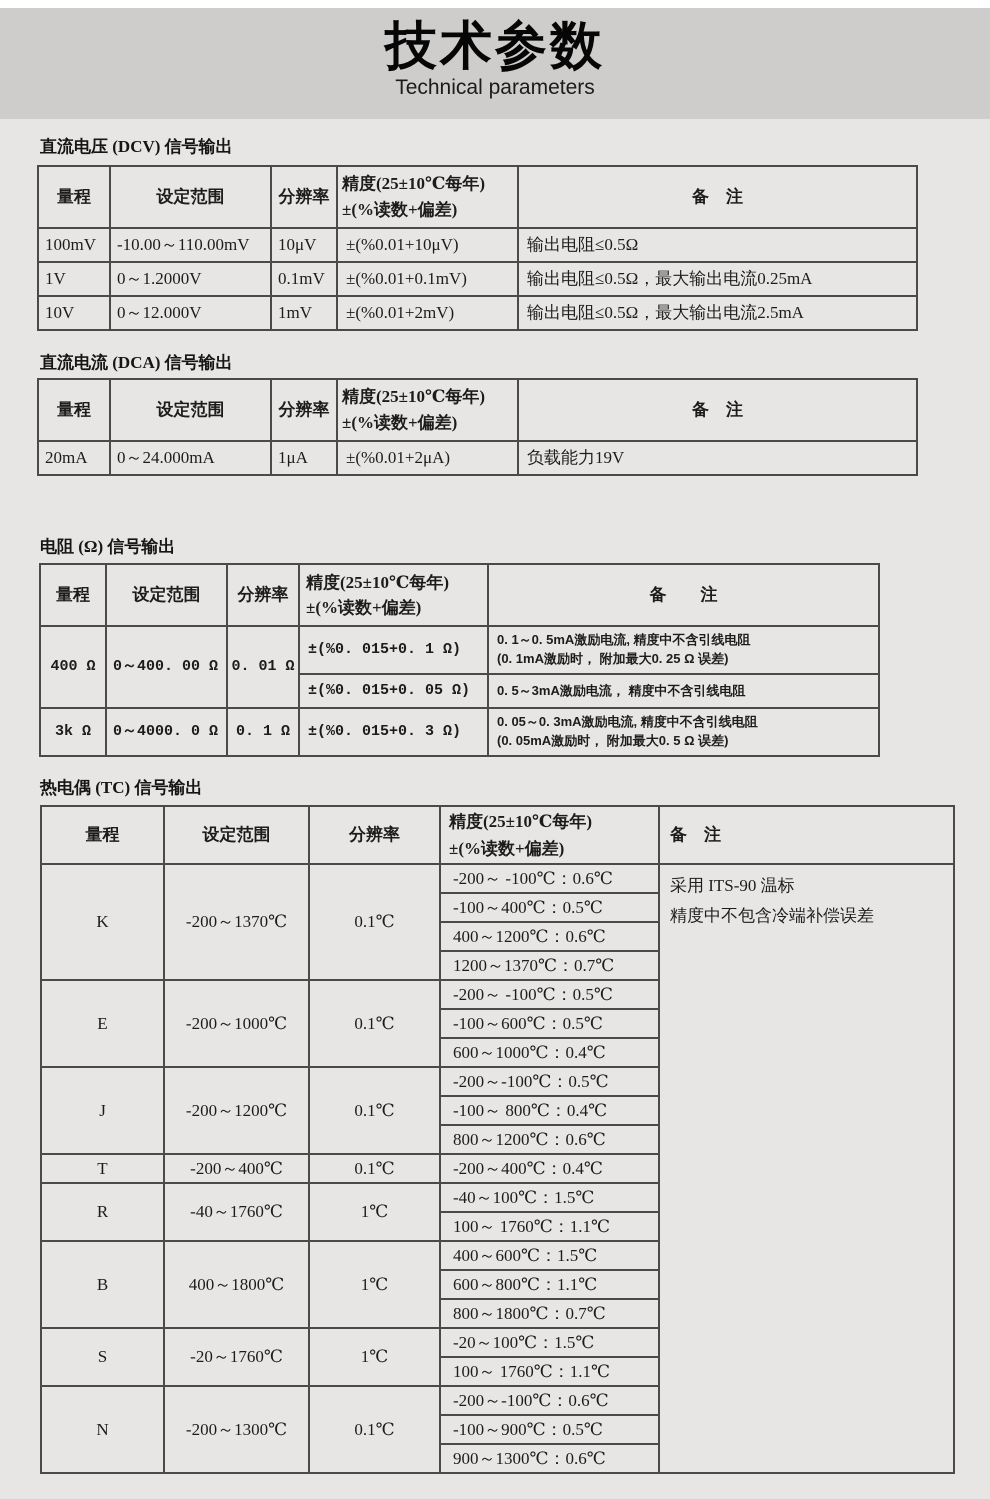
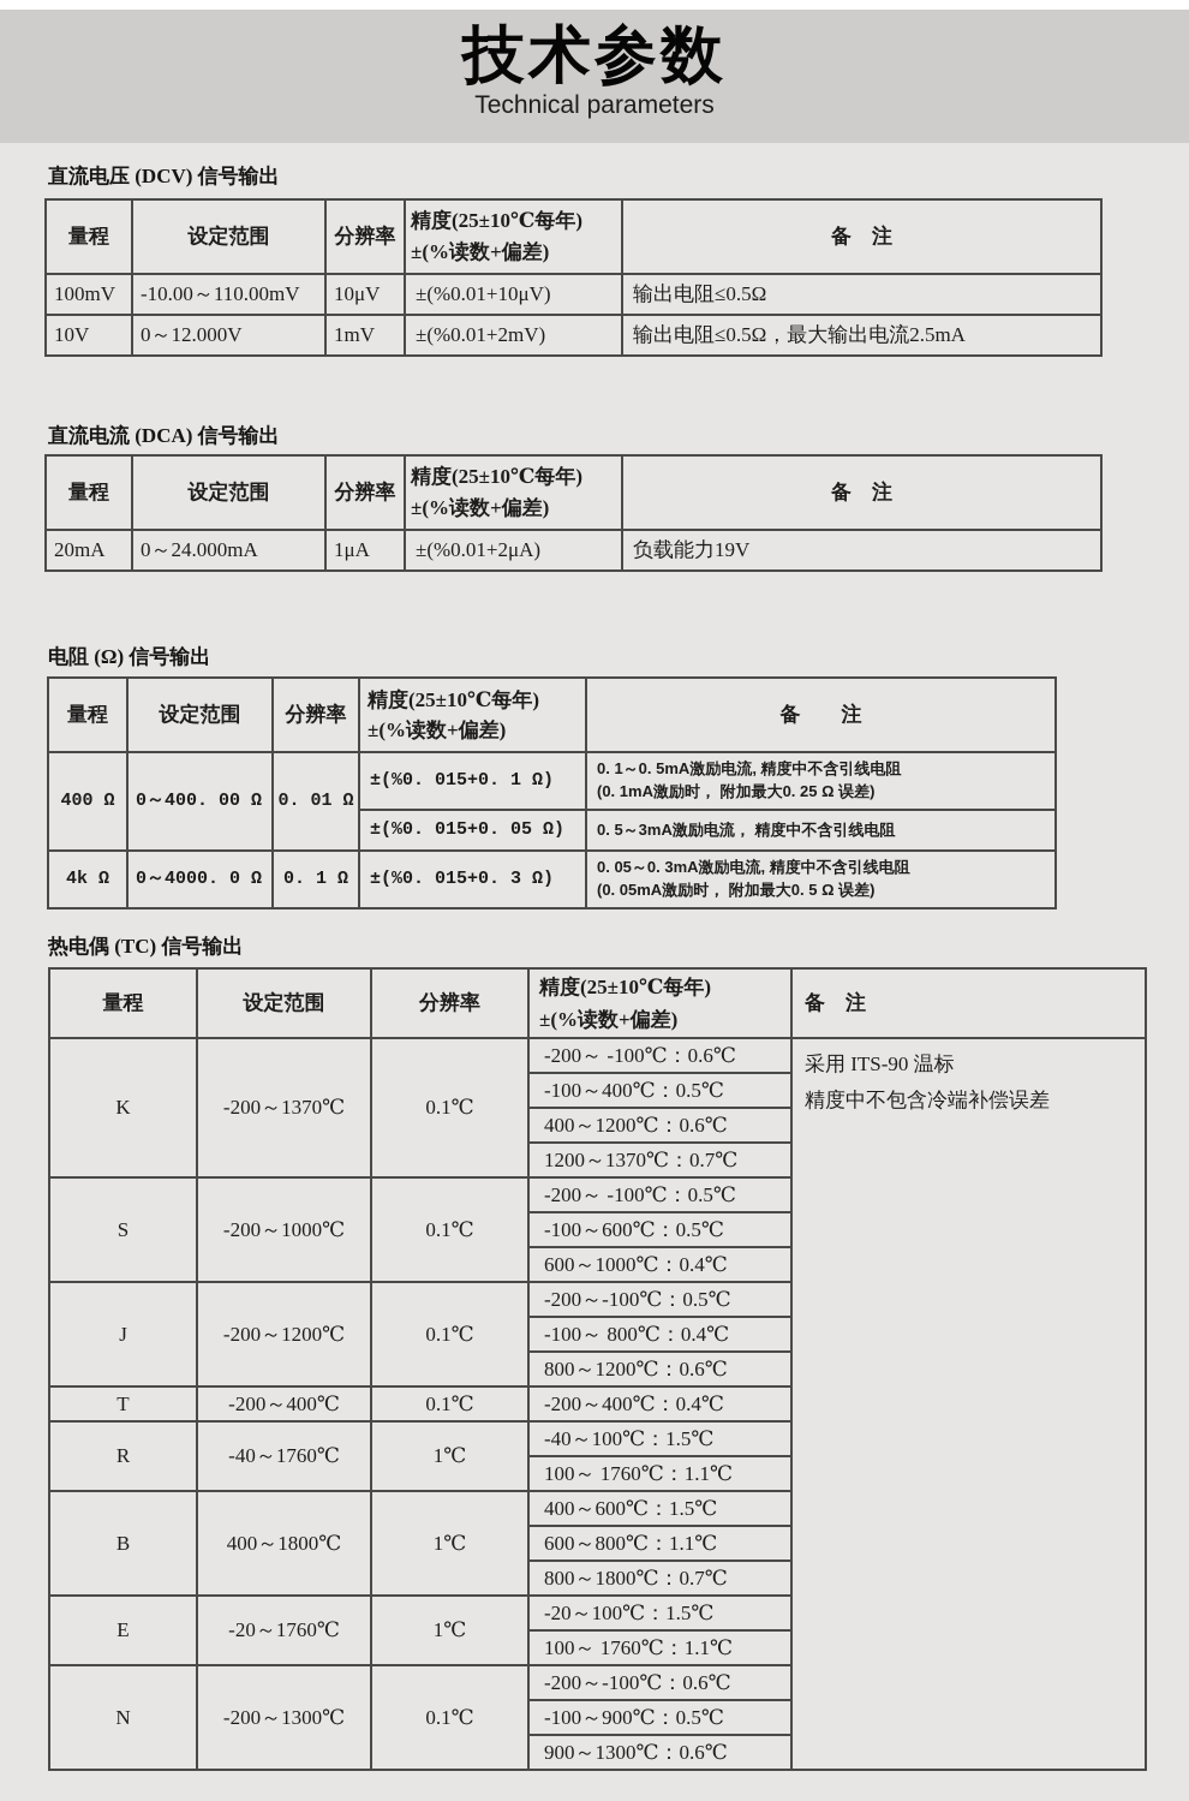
  技术参数
  Technical parameters
  直流电压 (DCV) 信号输出
  量程	设定范围	分辨率	精度(25±10℃每年) ±(%读数+偏差)	备 注
  100mV	-10.00～110.00mV	10μV	±(%0.01+10μV)	输出电阻≤0.5Ω
- 1V	0～1.2000V	0.1mV	±(%0.01+0.1mV)	输出电阻≤0.5Ω，最大输出电流0.25mA
  10V	0～12.000V	1mV	±(%0.01+2mV)	输出电阻≤0.5Ω，最大输出电流2.5mA
  直流电流 (DCA) 信号输出
  量程	设定范围	分辨率	精度(25±10℃每年) ±(%读数+偏差)	备 注
  20mA	0～24.000mA	1μA	±(%0.01+2μA)	负载能力19V
  电阻 (Ω) 信号输出
  量程	设定范围	分辨率	精度(25±10℃每年) ±(%读数+偏差)	备 注
  400 Ω	0～400. 00 Ω	0. 01 Ω	±(%0. 015+0. 1 Ω)	0. 1～0. 5mA激励电流, 精度中不含引线电阻 (0. 1mA激励时， 附加最大0. 25 Ω 误差)
  ±(%0. 015+0. 05 Ω)	0. 5～3mA激励电流， 精度中不含引线电阻
- 3k Ω	0～4000. 0 Ω	0. 1 Ω	±(%0. 015+0. 3 Ω)	0. 05～0. 3mA激励电流, 精度中不含引线电阻 (0. 05mA激励时， 附加最大0. 5 Ω 误差)
+ 4k Ω	0～4000. 0 Ω	0. 1 Ω	±(%0. 015+0. 3 Ω)	0. 05～0. 3mA激励电流, 精度中不含引线电阻 (0. 05mA激励时， 附加最大0. 5 Ω 误差)
  热电偶 (TC) 信号输出
  量程	设定范围	分辨率	精度(25±10℃每年) ±(%读数+偏差)	备 注
  K	-200～1370℃	0.1℃	-200～ -100℃：0.6℃	采用 ITS-90 温标 精度中不包含冷端补偿误差
  -100～400℃：0.5℃
  400～1200℃：0.6℃
  1200～1370℃：0.7℃
- E	-200～1000℃	0.1℃	-200～ -100℃：0.5℃
+ S	-200～1000℃	0.1℃	-200～ -100℃：0.5℃
  -100～600℃：0.5℃
  600～1000℃：0.4℃
  J	-200～1200℃	0.1℃	-200～-100℃：0.5℃
  -100～ 800℃：0.4℃
  800～1200℃：0.6℃
  T	-200～400℃	0.1℃	-200～400℃：0.4℃
  R	-40～1760℃	1℃	-40～100℃：1.5℃
  100～ 1760℃：1.1℃
  B	400～1800℃	1℃	400～600℃：1.5℃
  600～800℃：1.1℃
  800～1800℃：0.7℃
- S	-20～1760℃	1℃	-20～100℃：1.5℃
+ E	-20～1760℃	1℃	-20～100℃：1.5℃
  100～ 1760℃：1.1℃
  N	-200～1300℃	0.1℃	-200～-100℃：0.6℃
  -100～900℃：0.5℃
  900～1300℃：0.6℃
